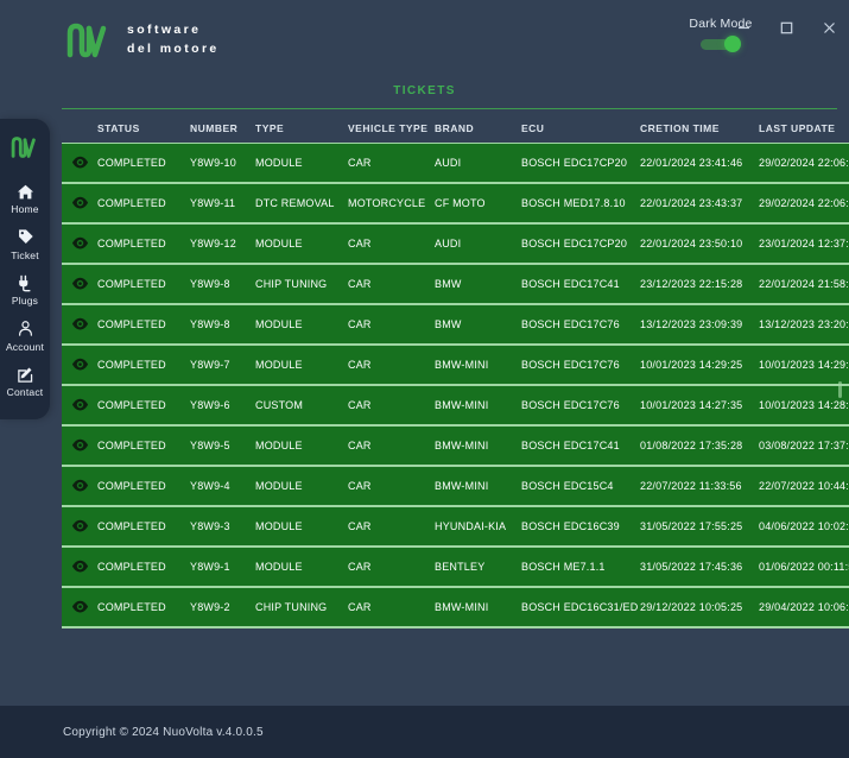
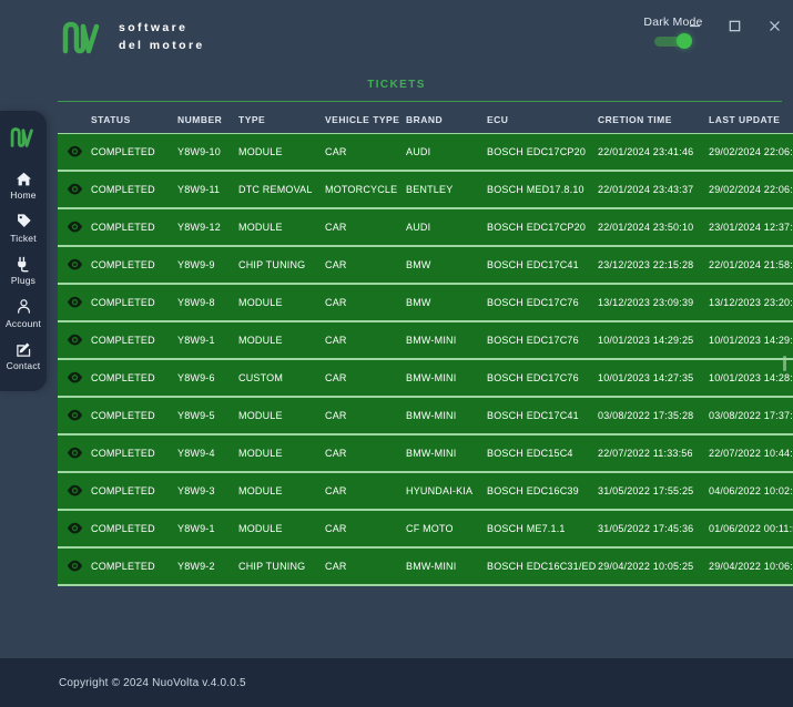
  software
  del motore
  Dark Mode
  Home
  Ticket
  Plugs
  Account
  Contact
  TICKETS
  	STATUS	NUMBER	TYPE	VEHICLE TYPE	BRAND	ECU	CRETION TIME	LAST UPDATE
  	COMPLETED	Y8W9-10	MODULE	CAR	AUDI	BOSCH EDC17CP20	22/01/2024 23:41:46	29/02/2024 22:06:
- 	COMPLETED	Y8W9-11	DTC REMOVAL	MOTORCYCLE	CF MOTO	BOSCH MED17.8.10	22/01/2024 23:43:37	29/02/2024 22:06:
+ 	COMPLETED	Y8W9-11	DTC REMOVAL	MOTORCYCLE	BENTLEY	BOSCH MED17.8.10	22/01/2024 23:43:37	29/02/2024 22:06:
  	COMPLETED	Y8W9-12	MODULE	CAR	AUDI	BOSCH EDC17CP20	22/01/2024 23:50:10	23/01/2024 12:37:
- 	COMPLETED	Y8W9-8	CHIP TUNING	CAR	BMW	BOSCH EDC17C41	23/12/2023 22:15:28	22/01/2024 21:58:
+ 	COMPLETED	Y8W9-9	CHIP TUNING	CAR	BMW	BOSCH EDC17C41	23/12/2023 22:15:28	22/01/2024 21:58:
  	COMPLETED	Y8W9-8	MODULE	CAR	BMW	BOSCH EDC17C76	13/12/2023 23:09:39	13/12/2023 23:20:
- 	COMPLETED	Y8W9-7	MODULE	CAR	BMW-MINI	BOSCH EDC17C76	10/01/2023 14:29:25	10/01/2023 14:29:
+ 	COMPLETED	Y8W9-1	MODULE	CAR	BMW-MINI	BOSCH EDC17C76	10/01/2023 14:29:25	10/01/2023 14:29:
  	COMPLETED	Y8W9-6	CUSTOM	CAR	BMW-MINI	BOSCH EDC17C76	10/01/2023 14:27:35	10/01/2023 14:28:
- 	COMPLETED	Y8W9-5	MODULE	CAR	BMW-MINI	BOSCH EDC17C41	01/08/2022 17:35:28	03/08/2022 17:37:
+ 	COMPLETED	Y8W9-5	MODULE	CAR	BMW-MINI	BOSCH EDC17C41	03/08/2022 17:35:28	03/08/2022 17:37:
  	COMPLETED	Y8W9-4	MODULE	CAR	BMW-MINI	BOSCH EDC15C4	22/07/2022 11:33:56	22/07/2022 10:44:
  	COMPLETED	Y8W9-3	MODULE	CAR	HYUNDAI-KIA	BOSCH EDC16C39	31/05/2022 17:55:25	04/06/2022 10:02:
- 	COMPLETED	Y8W9-1	MODULE	CAR	BENTLEY	BOSCH ME7.1.1	31/05/2022 17:45:36	01/06/2022 00:11:
+ 	COMPLETED	Y8W9-1	MODULE	CAR	CF MOTO	BOSCH ME7.1.1	31/05/2022 17:45:36	01/06/2022 00:11:
- 	COMPLETED	Y8W9-2	CHIP TUNING	CAR	BMW-MINI	BOSCH EDC16C31/ED	29/12/2022 10:05:25	29/04/2022 10:06:
+ 	COMPLETED	Y8W9-2	CHIP TUNING	CAR	BMW-MINI	BOSCH EDC16C31/ED	29/04/2022 10:05:25	29/04/2022 10:06:
  Copyright © 2024 NuoVolta v.4.0.0.5
